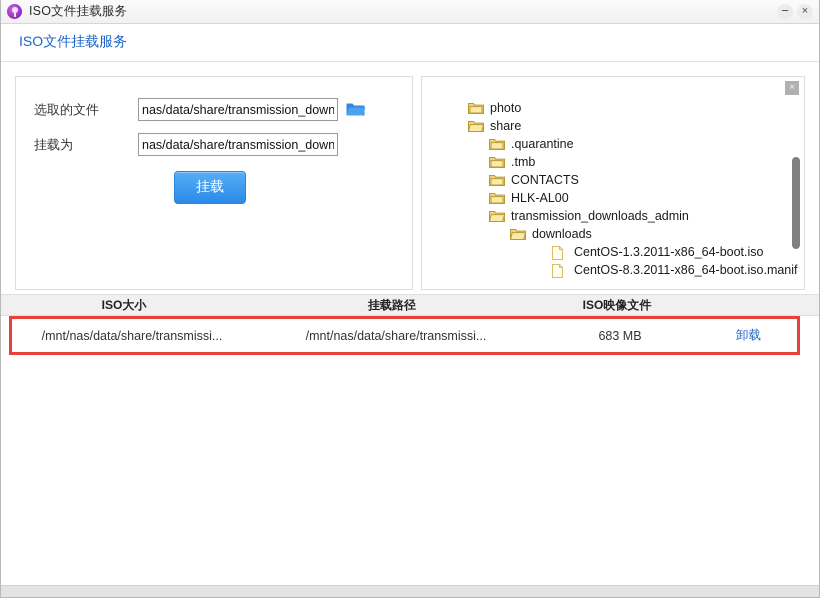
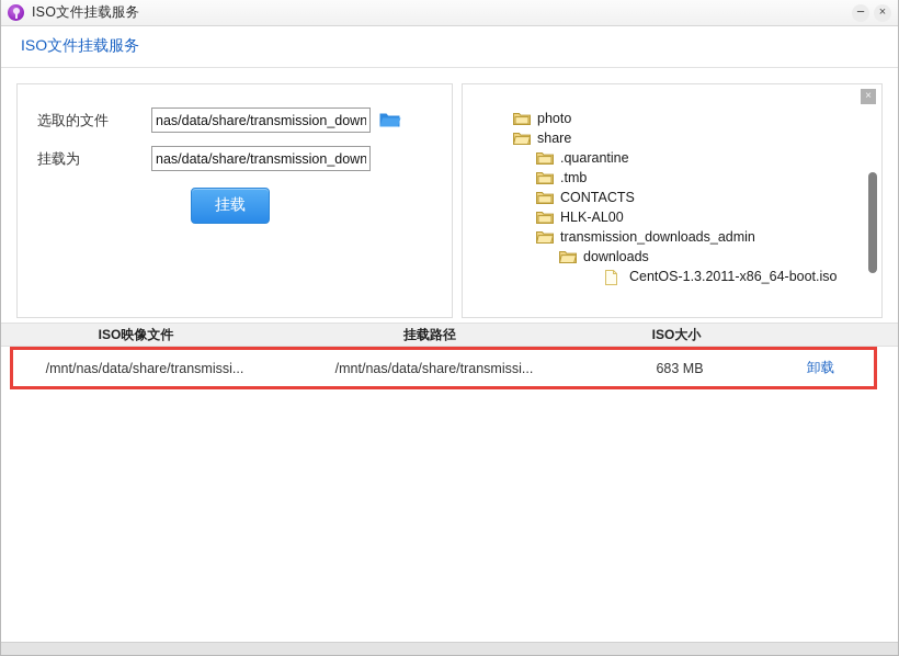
  ISO文件挂载服务
  −
  ×
  ISO文件挂载服务
  选取的文件
  nas/data/share/transmission_down
  挂载为
  nas/data/share/transmission_down
  挂载
  ×
  photo
  share
  .quarantine
  .tmb
  CONTACTS
  HLK-AL00
  transmission_downloads_admin
  downloads
  CentOS-1.3.2011-x86_64-boot.iso
- CentOS-8.3.2011-x86_64-boot.iso.manif
- ISO大小
+ ISO映像文件
  挂载路径
- ISO映像文件
+ ISO大小
  /mnt/nas/data/share/transmissi...
  /mnt/nas/data/share/transmissi...
  683 MB
  卸载
